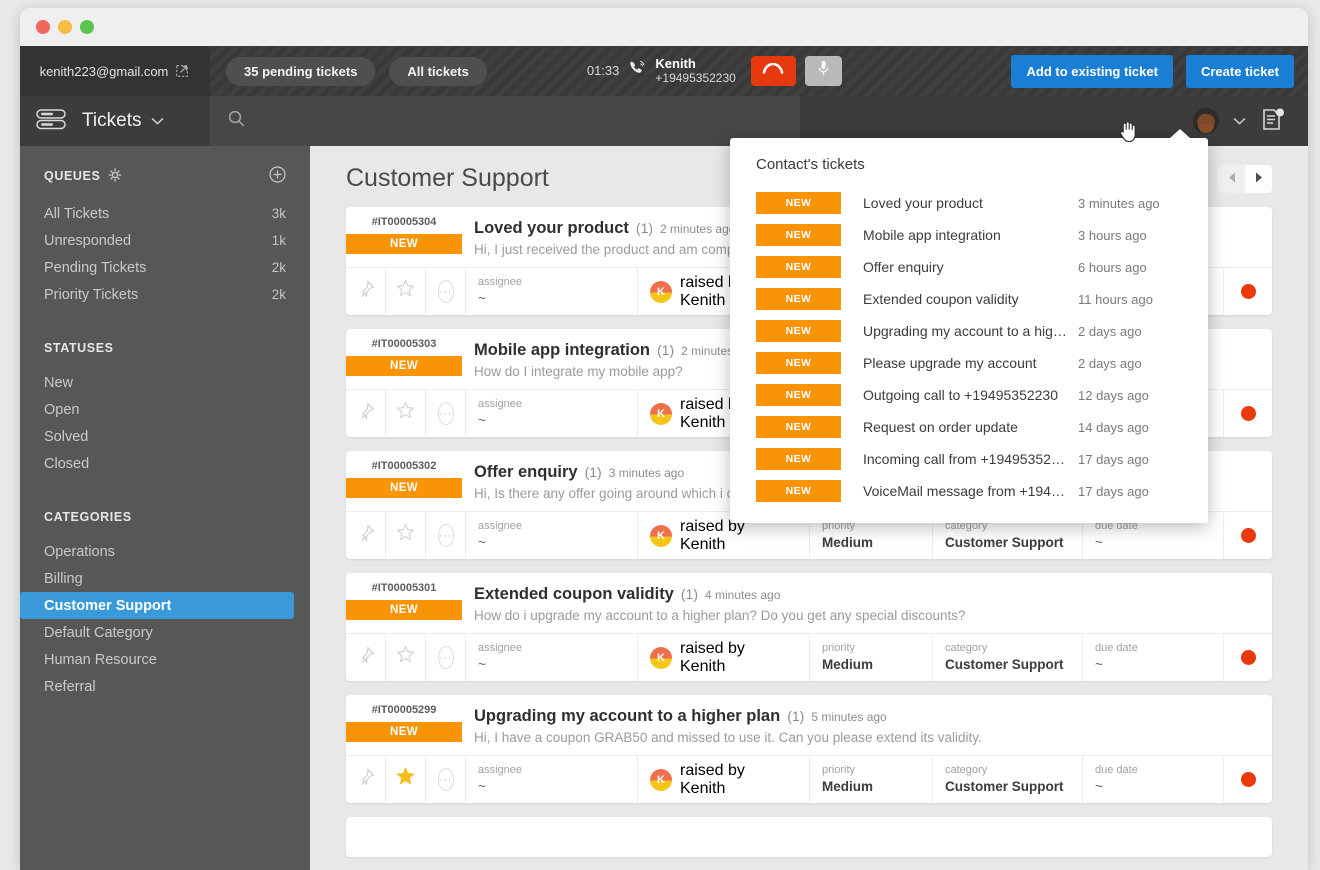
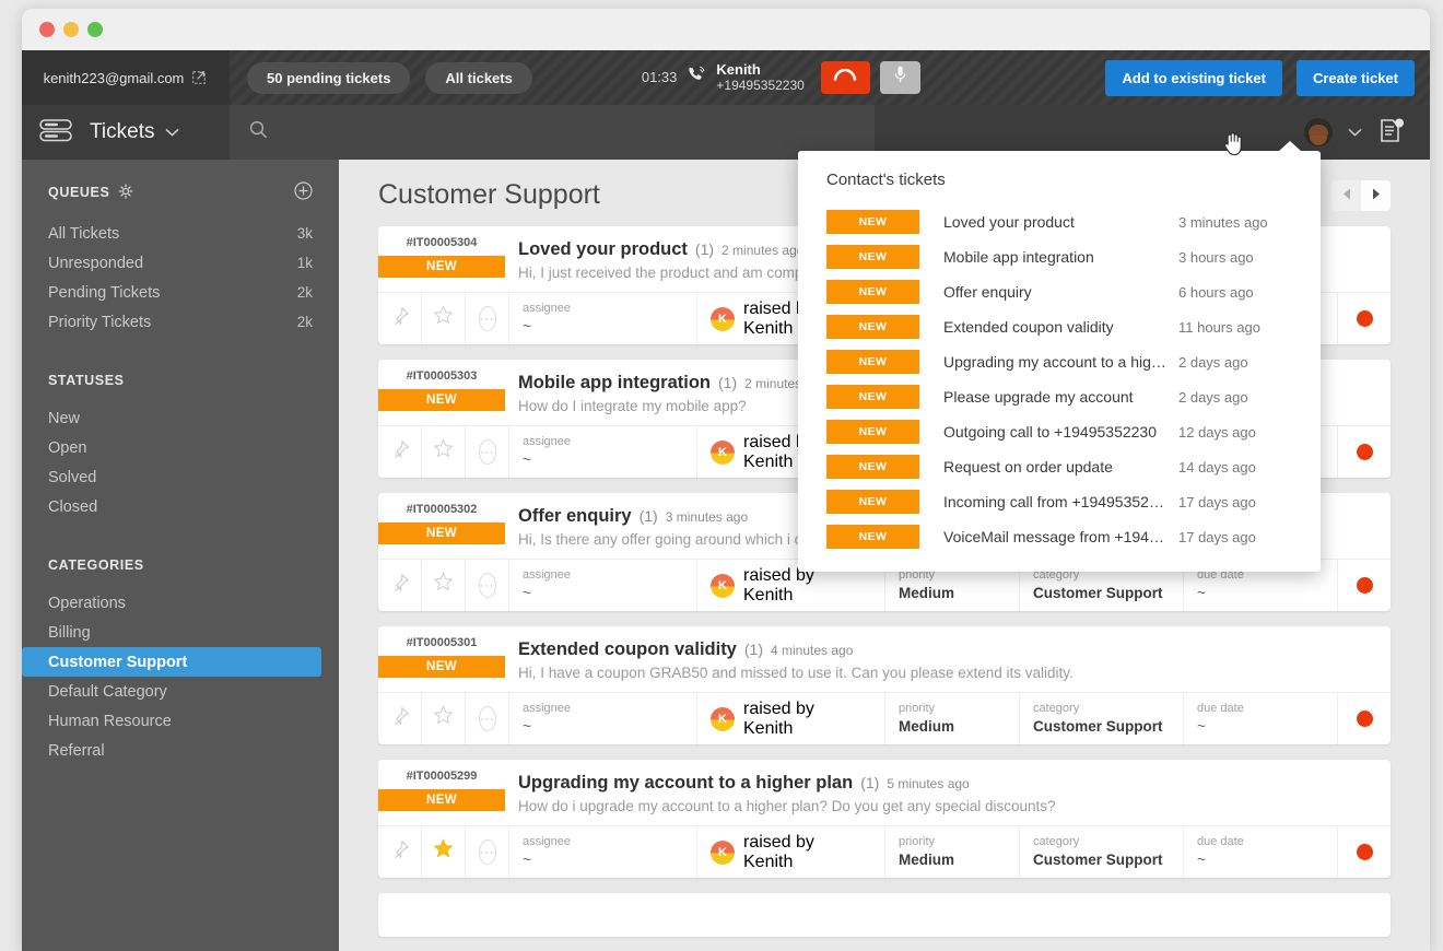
  kenith223@gmail.com
- 35 pending tickets
+ 50 pending tickets
  All tickets
  01:33
  Kenith
  +19495352230
  Add to existing ticket
  Create ticket
  Tickets
  QUEUES
  All Tickets
  3k
  Unresponded
  1k
  Pending Tickets
  2k
  Priority Tickets
  2k
  STATUSES
  New
  Open
  Solved
  Closed
  CATEGORIES
  Operations
  Billing
  Customer Support
  Default Category
  Human Resource
  Referral
  Customer Support
  #IT00005304
  NEW
  Loved your product
  (1)
  2 minutes ag
  ···
  assignee
  ~
  K
  raised
  Kenith
  #IT00005303
  NEW
  Mobile app integration
  (1)
  How do I integrate my mobile app?
  ···
  assignee
  ~
  K
  raised
  Kenith
  #IT00005302
  NEW
  Offer enquiry
  (1)
  3 minutes ago
  ···
  assignee
  ~
  K
  raised by
  Kenith
  priority
  Medium
  category
  Customer Support
  due date
  ~
  #IT00005301
  NEW
  Extended coupon validity
  (1)
  4 minutes ago
- How do i upgrade my account to a higher plan? Do you get any special discounts?
+ Hi, I have a coupon GRAB50 and missed to use it. Can you please extend its validity.
  ···
  assignee
  ~
  K
  raised by
  Kenith
  priority
  Medium
  category
  Customer Support
  due date
  ~
  #IT00005299
  NEW
  Upgrading my account to a higher plan
  (1)
  5 minutes ago
- Hi, I have a coupon GRAB50 and missed to use it. Can you please extend its validity.
+ How do i upgrade my account to a higher plan? Do you get any special discounts?
  ···
  assignee
  ~
  K
  raised by
  Kenith
  priority
  Medium
  category
  Customer Support
  due date
  ~
  Contact's tickets
  NEW
  Loved your product
  3 minutes ago
  NEW
  Mobile app integration
  3 hours ago
  NEW
  Offer enquiry
  6 hours ago
  NEW
  Extended coupon validity
  11 hours ago
  NEW
  Upgrading my account to a high…
  2 days ago
  NEW
  Please upgrade my account
  2 days ago
  NEW
  Outgoing call to +19495352230
  12 days ago
  NEW
  Request on order update
  14 days ago
  NEW
  Incoming call from +19495352230
  17 days ago
  NEW
  VoiceMail message from +19495…
  17 days ago
